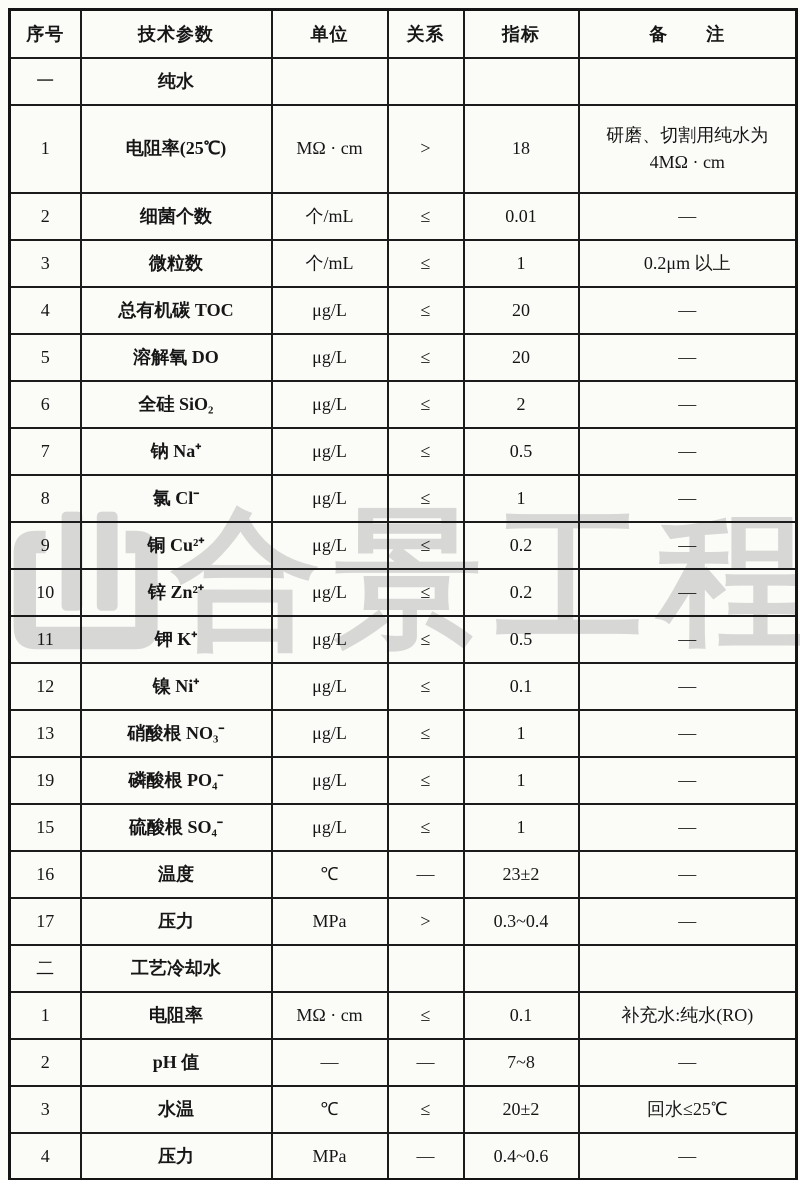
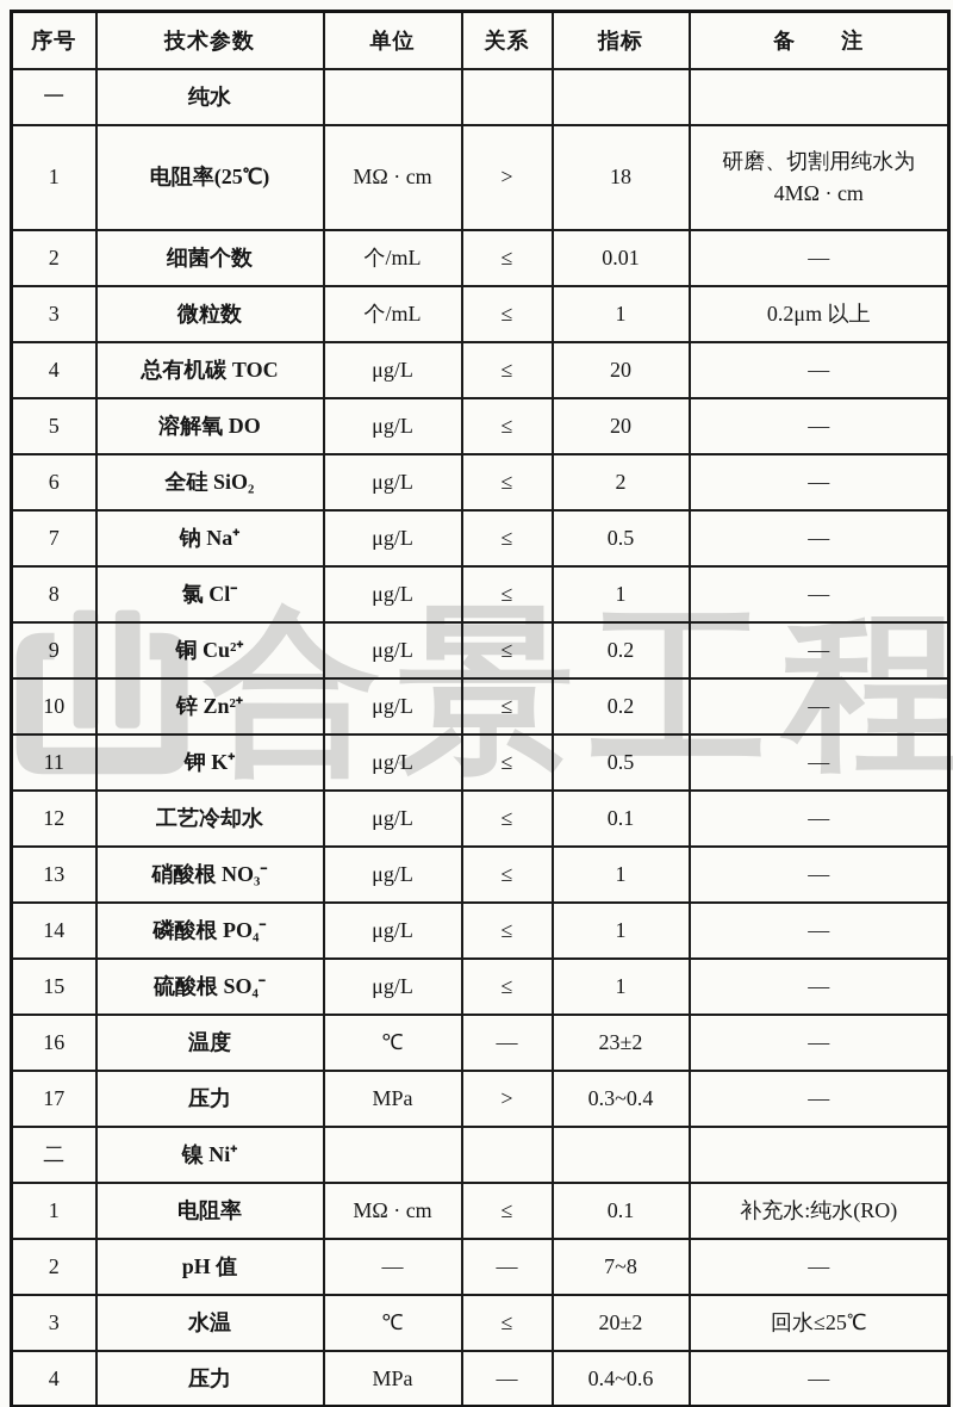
  合景工程
  序号	技术参数	单位	关系	指标	备 注
  一	纯水
  1	电阻率(25℃)	MΩ · cm	>	18	研磨、切割用纯水为 4MΩ · cm
  2	细菌个数	个/mL	≤	0.01	—
  3	微粒数	个/mL	≤	1	0.2μm 以上
  4	总有机碳 TOC	μg/L	≤	20	—
  5	溶解氧 DO	μg/L	≤	20	—
  6	全硅 SiO₂	μg/L	≤	2	—
  7	钠 Na⁺	μg/L	≤	0.5	—
  8	氯 Cl⁻	μg/L	≤	1	—
  9	铜 Cu²⁺	μg/L	≤	0.2	—
  10	锌 Zn²⁺	μg/L	≤	0.2	—
  11	钾 K⁺	μg/L	≤	0.5	—
- 12	镍 Ni⁺	μg/L	≤	0.1	—
+ 12	工艺冷却水	μg/L	≤	0.1	—
  13	硝酸根 NO₃⁻	μg/L	≤	1	—
- 19	磷酸根 PO₄⁻	μg/L	≤	1	—
+ 14	磷酸根 PO₄⁻	μg/L	≤	1	—
  15	硫酸根 SO₄⁻	μg/L	≤	1	—
  16	温度	℃	—	23±2	—
  17	压力	MPa	>	0.3~0.4	—
- 二	工艺冷却水
+ 二	镍 Ni⁺
  1	电阻率	MΩ · cm	≤	0.1	补充水:纯水(RO)
  2	pH 值	—	—	7~8	—
  3	水温	℃	≤	20±2	回水≤25℃
  4	压力	MPa	—	0.4~0.6	—
